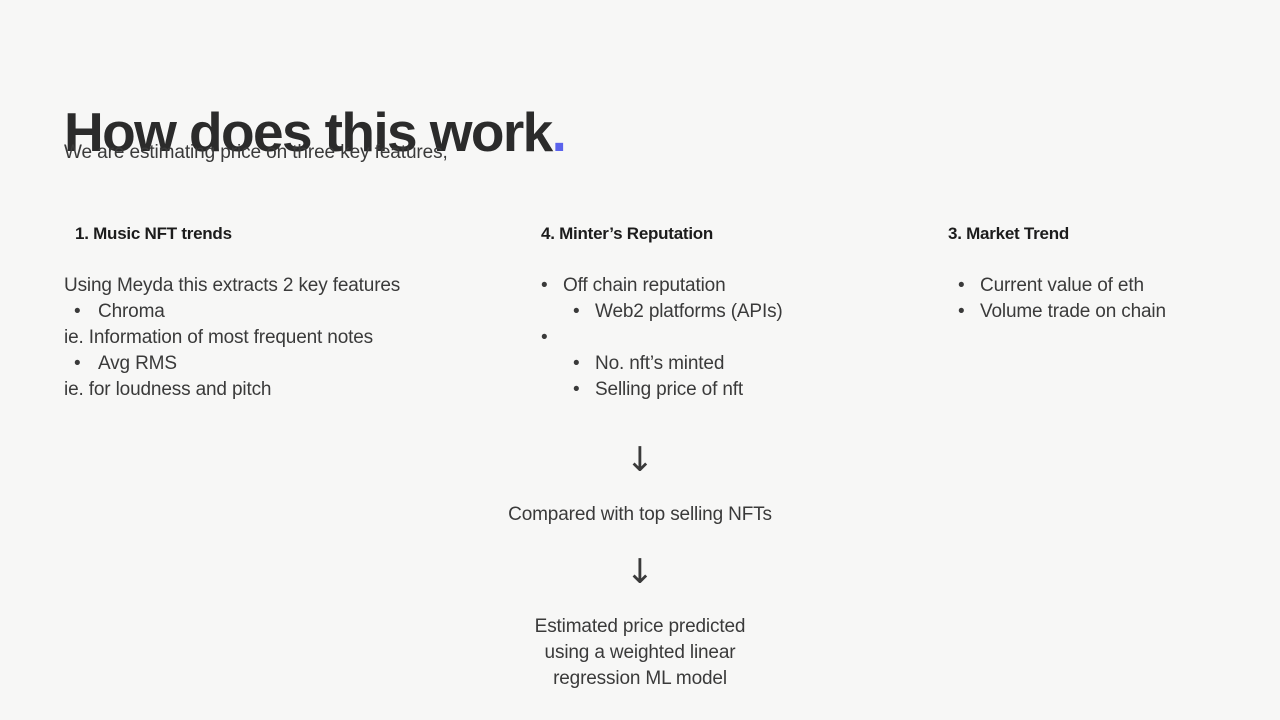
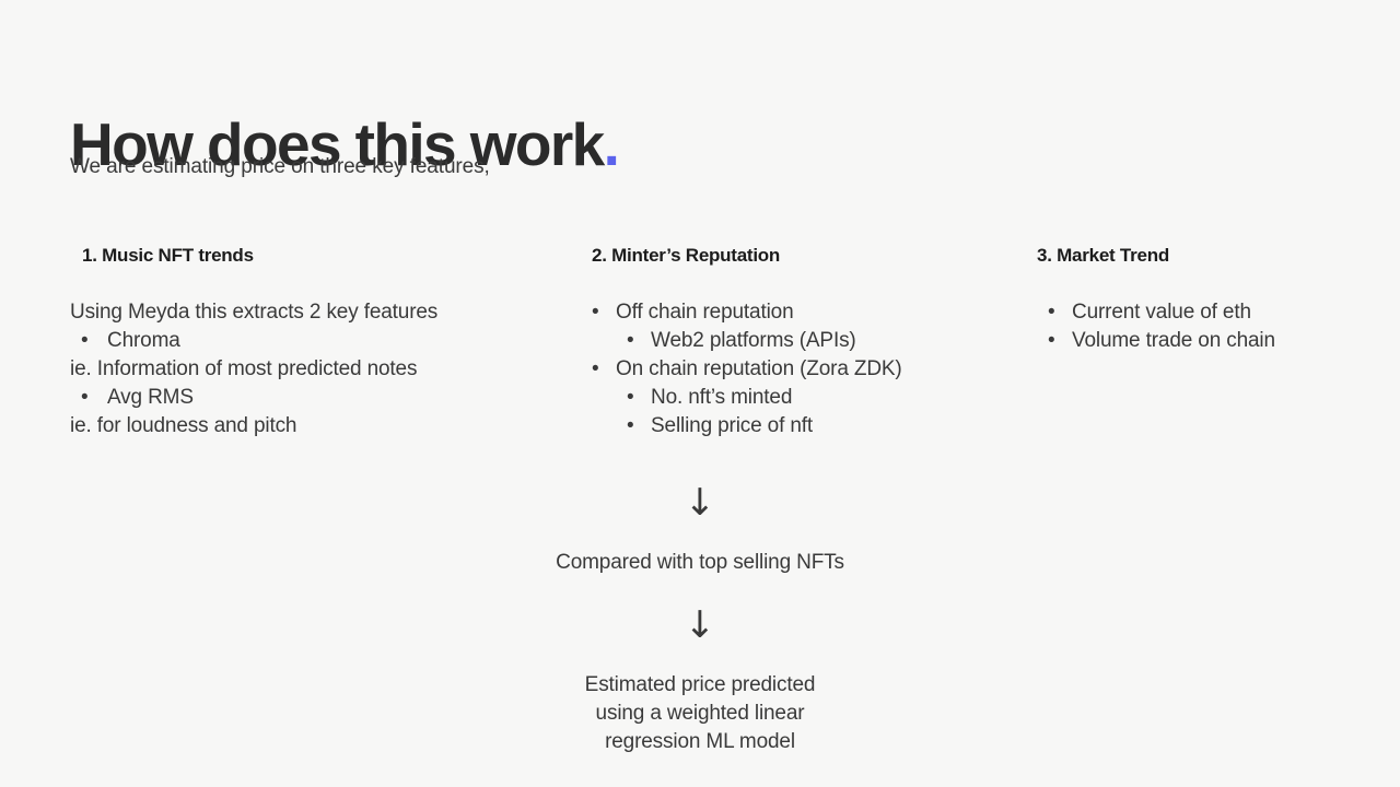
  How does this work.
  We are estimating price on three key features,
  1. Music NFT trends
  Using Meyda this extracts 2 key features
  •
  Chroma
- ie. Information of most frequent notes
+ ie. Information of most predicted notes
  •
  Avg RMS
  ie. for loudness and pitch
- 4. Minter’s Reputation
+ 2. Minter’s Reputation
  •
  Off chain reputation
  •
  Web2 platforms (APIs)
  •
+ On chain reputation (Zora ZDK)
  •
  No. nft’s minted
  •
  Selling price of nft
  3. Market Trend
  •
  Current value of eth
  •
  Volume trade on chain
  ↓
  Compared with top selling NFTs
  ↓
  Estimated price predicted
  using a weighted linear
  regression ML model
